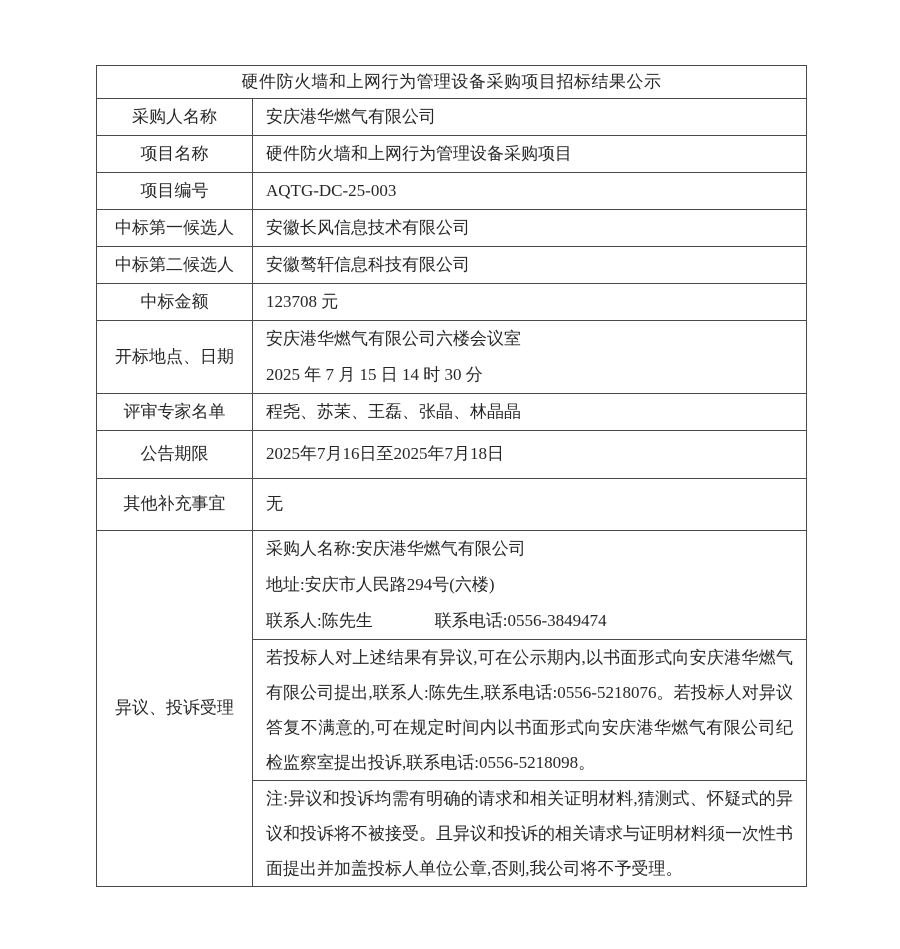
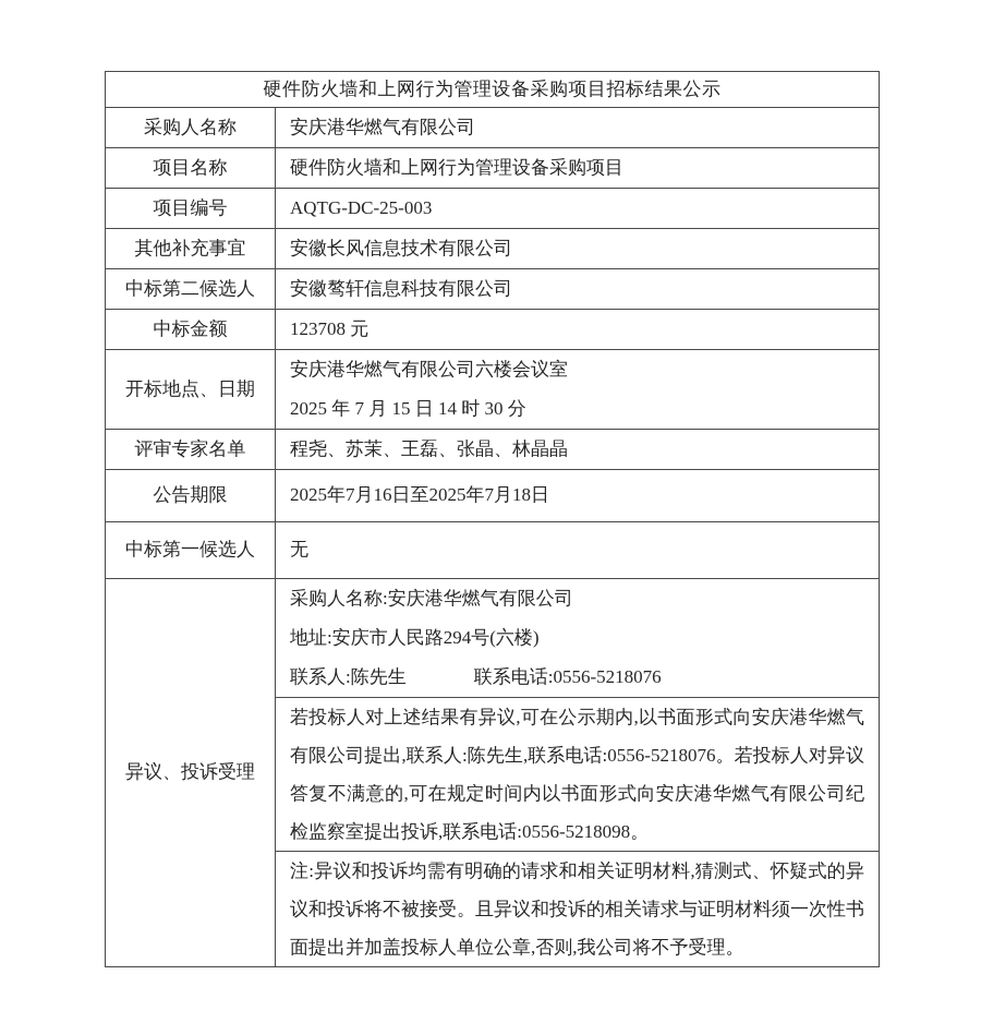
  硬件防火墙和上网行为管理设备采购项目招标结果公示
  采购人名称	安庆港华燃气有限公司
  项目名称	硬件防火墙和上网行为管理设备采购项目
  项目编号	AQTG-DC-25-003
- 中标第一候选人	安徽长风信息技术有限公司
+ 其他补充事宜	安徽长风信息技术有限公司
  中标第二候选人	安徽骜轩信息科技有限公司
  中标金额	123708 元
  开标地点、日期	安庆港华燃气有限公司六楼会议室 2025 年 7 月 15 日 14 时 30 分
  评审专家名单	程尧、苏茉、王磊、张晶、林晶晶
  公告期限	2025年7月16日至2025年7月18日
- 其他补充事宜	无
+ 中标第一候选人	无
- 异议、投诉受理	采购人名称:安庆港华燃气有限公司 地址:安庆市人民路294号(六楼) 联系人:陈先生 联系电话:0556-3849474
+ 异议、投诉受理	采购人名称:安庆港华燃气有限公司 地址:安庆市人民路294号(六楼) 联系人:陈先生 联系电话:0556-5218076
  若投标人对上述结果有异议,可在公示期内,以书面形式向安庆港华燃气有限公司提出,联系人:陈先生,联系电话:0556-5218076。若投标人对异议答复不满意的,可在规定时间内以书面形式向安庆港华燃气有限公司纪检监察室提出投诉,联系电话:0556-5218098。
  注:异议和投诉均需有明确的请求和相关证明材料,猜测式、怀疑式的异议和投诉将不被接受。且异议和投诉的相关请求与证明材料须一次性书面提出并加盖投标人单位公章,否则,我公司将不予受理。
